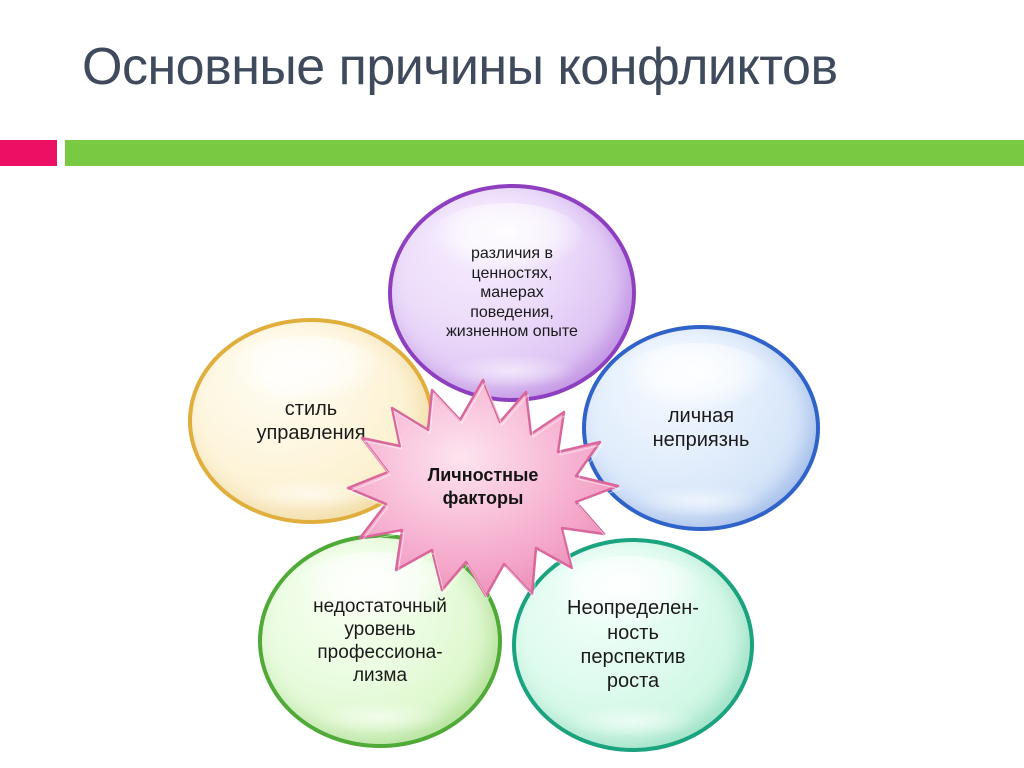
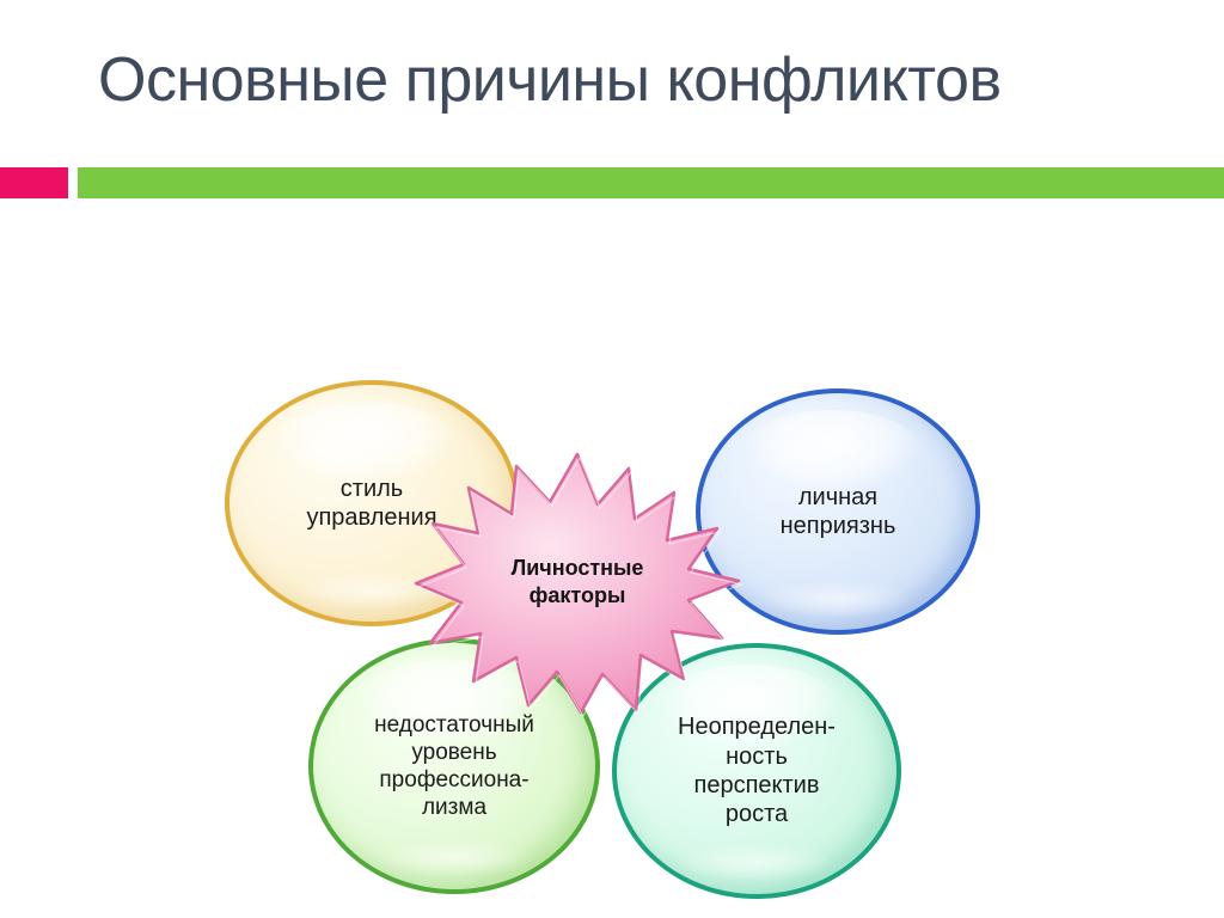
  Основные причины конфликтов
  Личностные
  факторы
- различия в
- ценностях,
- манерах
- поведения,
- жизненном опыте
  стиль
  управления
  личная
  неприязнь
  недостаточный
  уровень
  профессиона-
  лизма
  Неопределен-
  ность
  перспектив
  роста
